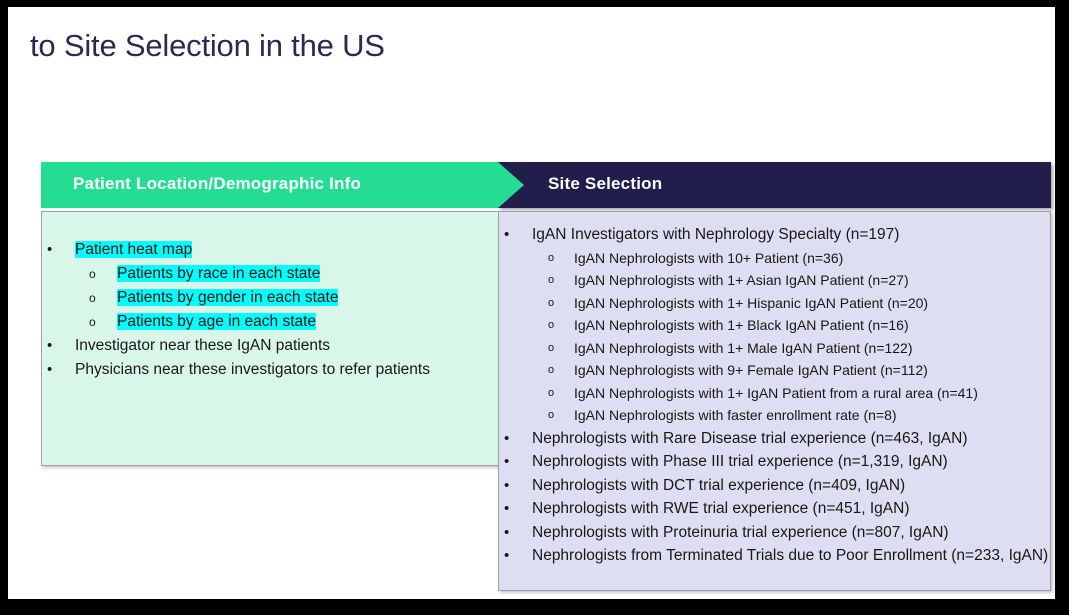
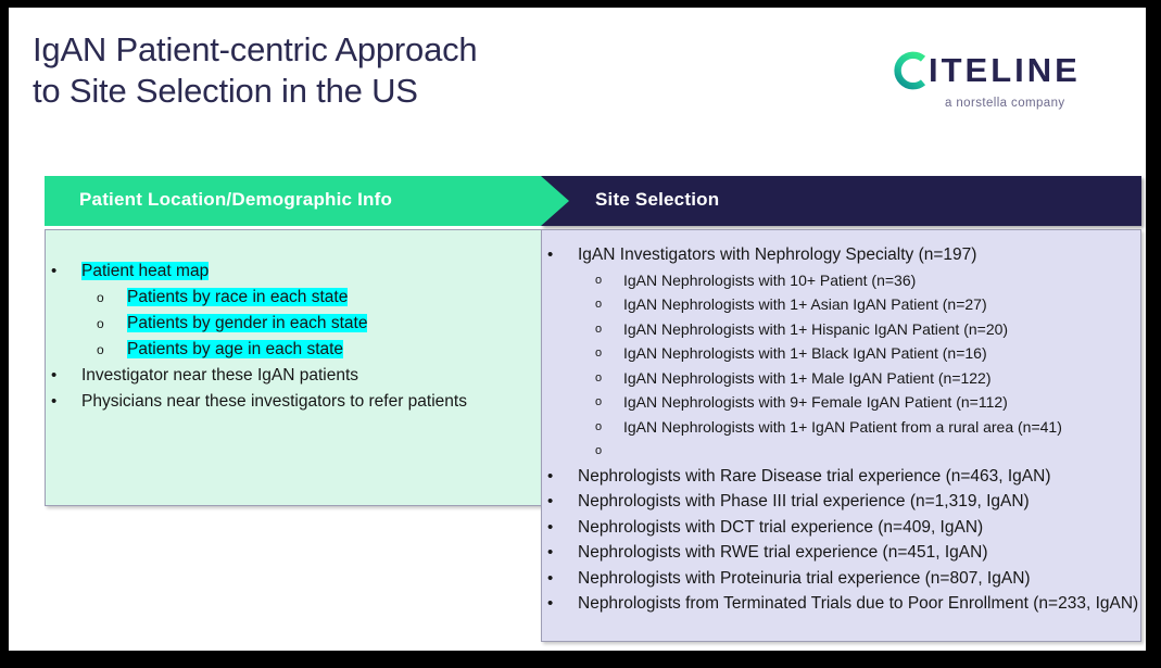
+ IgAN Patient-centric Approach
  to Site Selection in the US
+ ITELINE
+ a norstella company
  Site Selection
  Patient Location/Demographic Info
  •
  Patient heat map
  o
  Patients by race in each state
  o
  Patients by gender in each state
  o
  Patients by age in each state
  •
  Investigator near these IgAN patients
  •
  Physicians near these investigators to refer patients
  •
  IgAN Investigators with Nephrology Specialty (n=197)
  o
  IgAN Nephrologists with 10+ Patient (n=36)
  o
  IgAN Nephrologists with 1+ Asian IgAN Patient (n=27)
  o
  IgAN Nephrologists with 1+ Hispanic IgAN Patient (n=20)
  o
  IgAN Nephrologists with 1+ Black IgAN Patient (n=16)
  o
  IgAN Nephrologists with 1+ Male IgAN Patient (n=122)
  o
  IgAN Nephrologists with 9+ Female IgAN Patient (n=112)
  o
  IgAN Nephrologists with 1+ IgAN Patient from a rural area (n=41)
  o
- IgAN Nephrologists with faster enrollment rate (n=8)
  •
  Nephrologists with Rare Disease trial experience (n=463, IgAN)
  •
  Nephrologists with Phase III trial experience (n=1,319, IgAN)
  •
  Nephrologists with DCT trial experience (n=409, IgAN)
  •
  Nephrologists with RWE trial experience (n=451, IgAN)
  •
  Nephrologists with Proteinuria trial experience (n=807, IgAN)
  •
  Nephrologists from Terminated Trials due to Poor Enrollment (n=233, IgAN)
